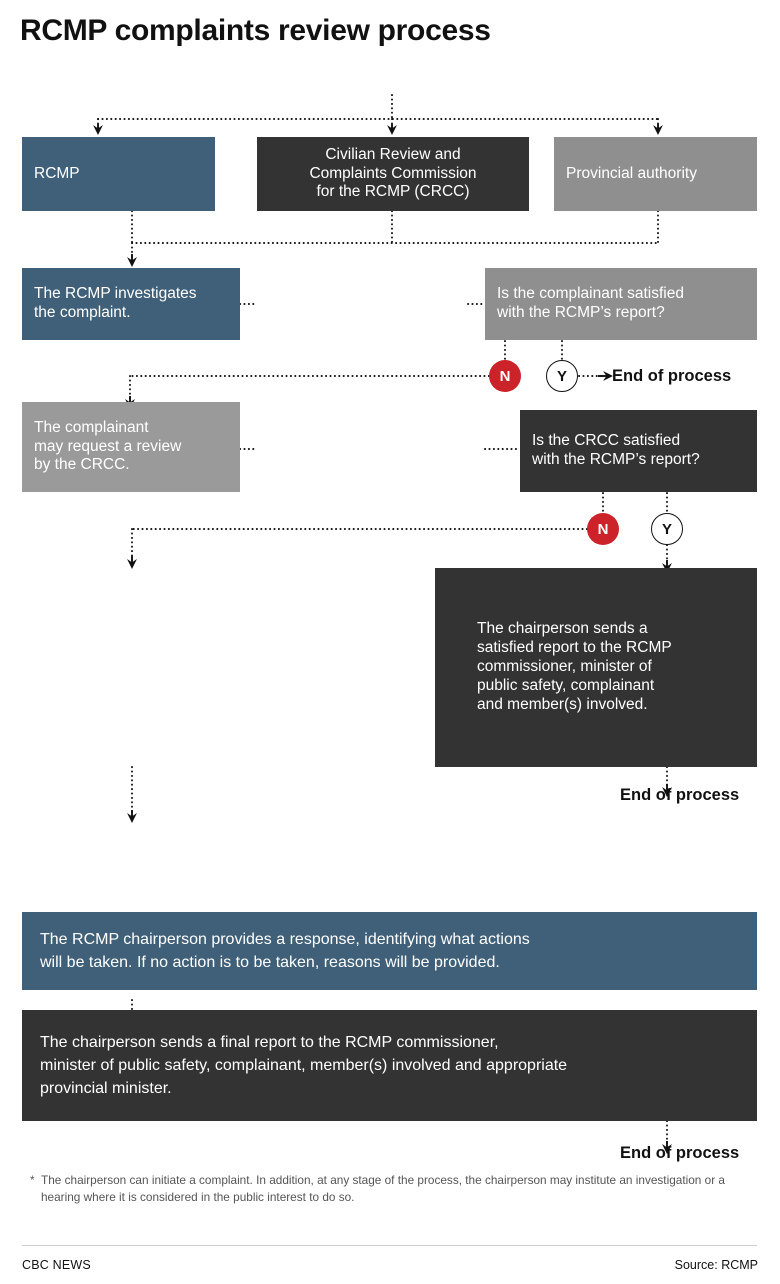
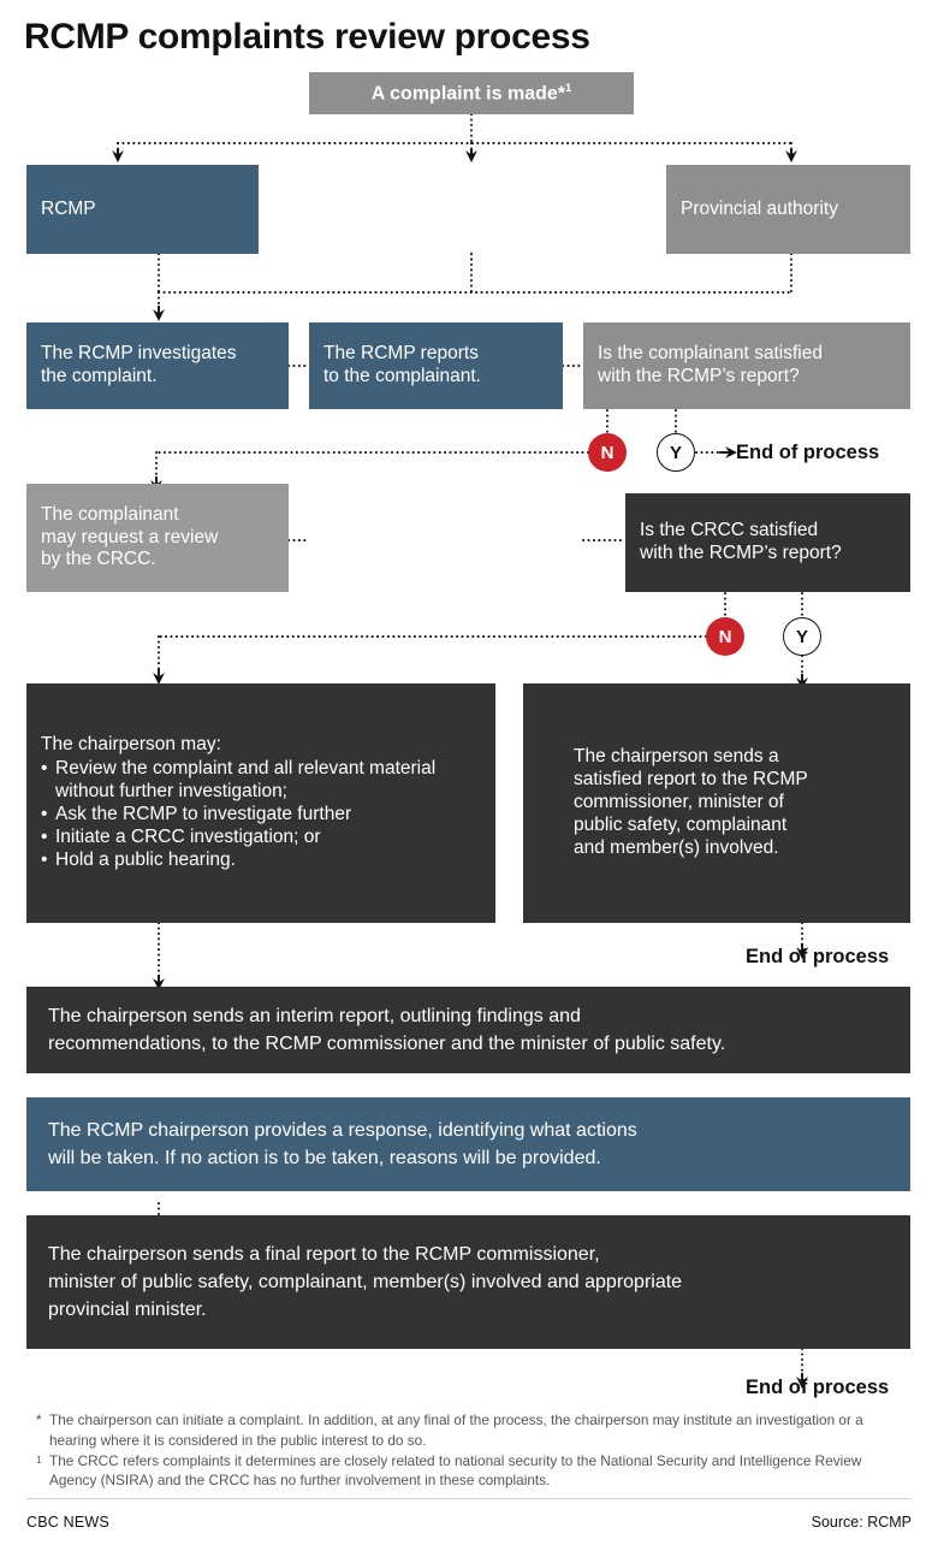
  RCMP complaints review process
+ A complaint is made*1
  RCMP
- Civilian Review and
- Complaints Commission
- for the RCMP (CRCC)
  Provincial authority
  The RCMP investigates
  the complaint.
+ The RCMP reports
+ to the complainant.
  Is the complainant satisfied
  with the RCMP’s report?
  N
  Y
  End of process
  The complainant
  may request a review
  by the CRCC.
  Is the CRCC satisfied
  with the RCMP’s report?
  N
  Y
+ The chairperson may:
+ Review the complaint and all relevant material without further investigation;
+ Ask the RCMP to investigate further
+ Initiate a CRCC investigation; or
+ Hold a public hearing.
  The chairperson sends a
  satisfied report to the RCMP
  commissioner, minister of
  public safety, complainant
  and member(s) involved.
  End of process
+ The chairperson sends an interim report, outlining findings and
+ recommendations, to the RCMP commissioner and the minister of public safety.
  The RCMP chairperson provides a response, identifying what actions
  will be taken. If no action is to be taken, reasons will be provided.
  The chairperson sends a final report to the RCMP commissioner,
  minister of public safety, complainant, member(s) involved and appropriate
  provincial minister.
  End of process
  *
- The chairperson can initiate a complaint. In addition, at any stage of the process, the chairperson may institute an investigation or a hearing where it is considered in the public interest to do so.
+ The chairperson can initiate a complaint. In addition, at any final of the process, the chairperson may institute an investigation or a hearing where it is considered in the public interest to do so.
+ 1
+ The CRCC refers complaints it determines are closely related to national security to the National Security and Intelligence Review Agency (NSIRA) and the CRCC has no further involvement in these complaints.
  CBC NEWS
  Source: RCMP
